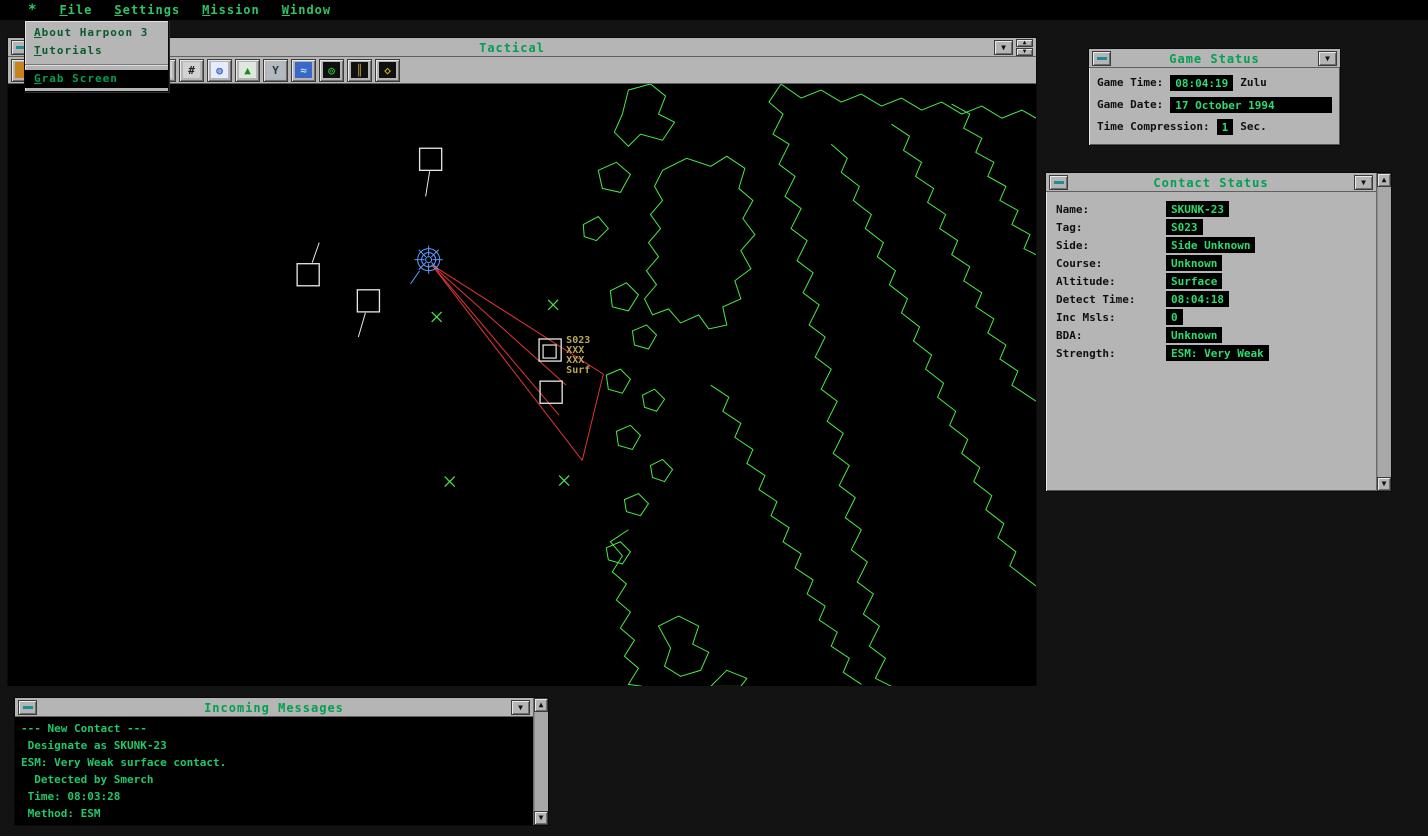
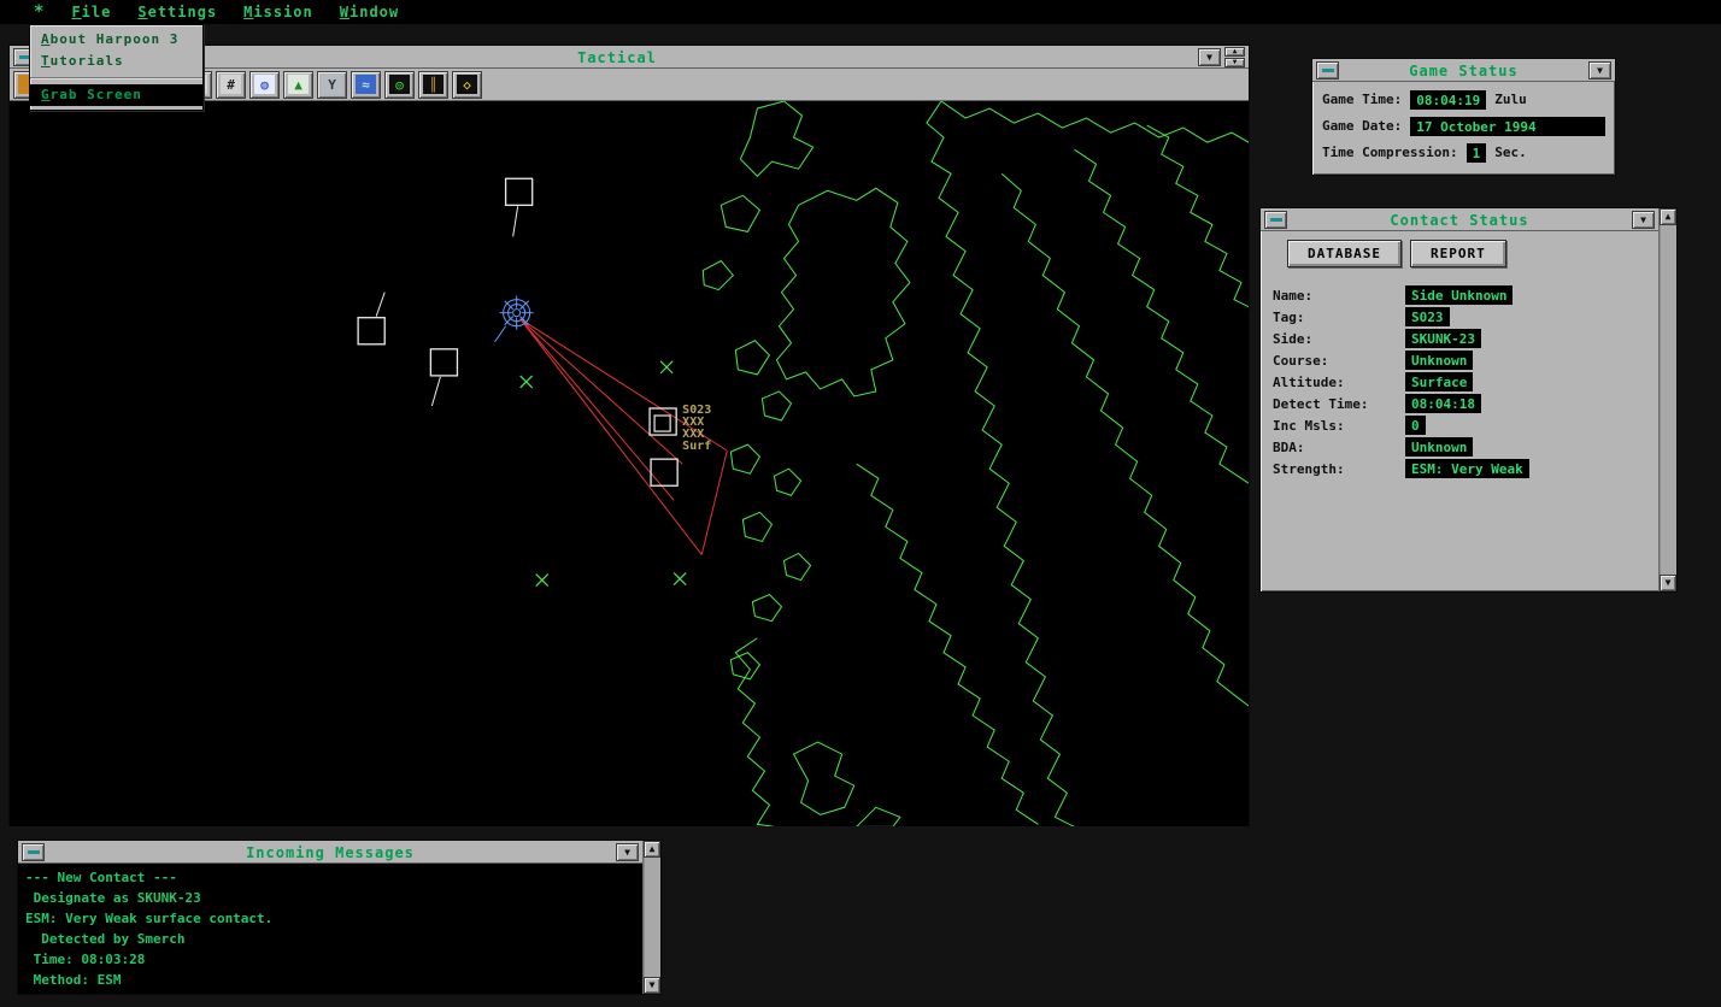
  *
  File
  Settings
  Mission
  Window
  Tactical
  ▼
  #
  ◍
  ▲
  Y
  ≈
  ◎
  ║
  ◇
  S023
  XXX
  XXX
  Surf
  About Harpoon 3
  Tutorials
  Grab Screen
  Game Status
  ▼
  Game Time:
  08:04:19
  Zulu
  Game Date:
  17 October 1994
  Time Compression:
  1
  Sec.
  Contact Status
  ▼
+ DATABASE
+ REPORT
  Name:
- SKUNK-23
+ Side Unknown
  Tag:
  S023
  Side:
- Side Unknown
+ SKUNK-23
  Course:
  Unknown
  Altitude:
  Surface
  Detect Time:
  08:04:18
  Inc Msls:
  0
  BDA:
  Unknown
  Strength:
  ESM: Very Weak
  ▲
  ▼
  Incoming Messages
  ▼
  --- New Contact ---
  Designate as SKUNK-23
  ESM: Very Weak surface contact.
  Detected by Smerch
  Time: 08:03:28
  Method: ESM
  ▲
  ▼
